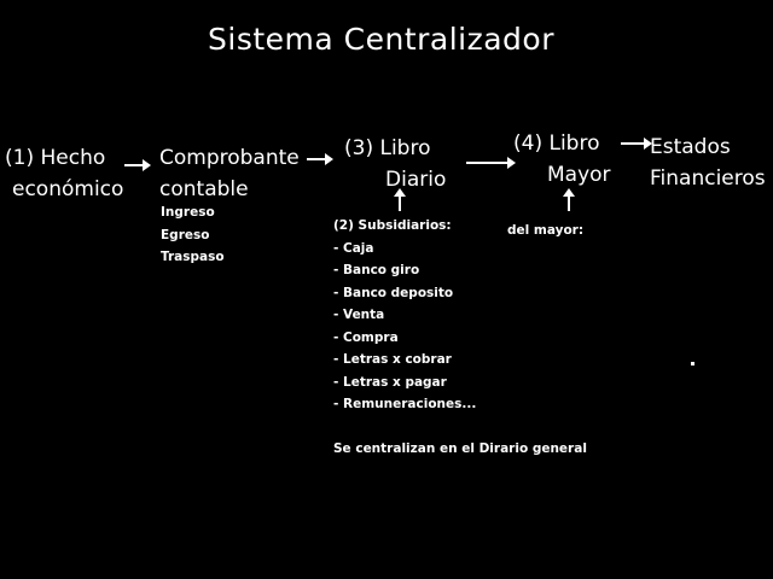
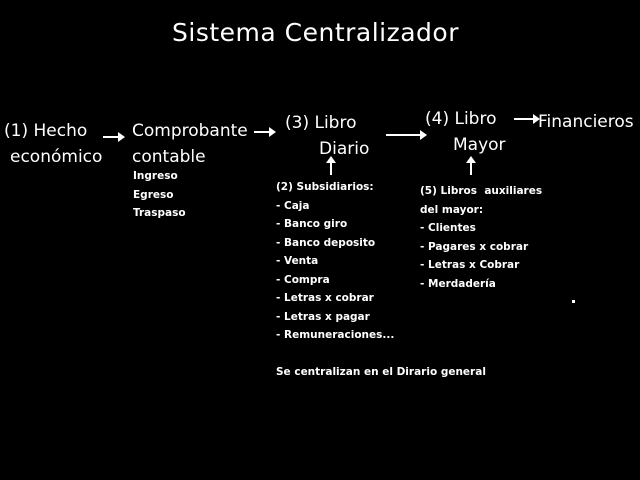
  Sistema Centralizador
  (1) Hecho
  económico
  Comprobante
  contable
  Ingreso
  Egreso
  Traspaso
  (3) Libro
  Diario
  (4) Libro
  Mayor
- Estados
  Financieros
  (2) Subsidiarios:
  - Caja
  - Banco giro
  - Banco deposito
  - Venta
  - Compra
  - Letras x cobrar
  - Letras x pagar
  - Remuneraciones...
+ (5) Libros auxiliares
  del mayor:
+ - Clientes
+ - Pagares x cobrar
+ - Letras x Cobrar
+ - Merdadería
  Se centralizan en el Dirario general
